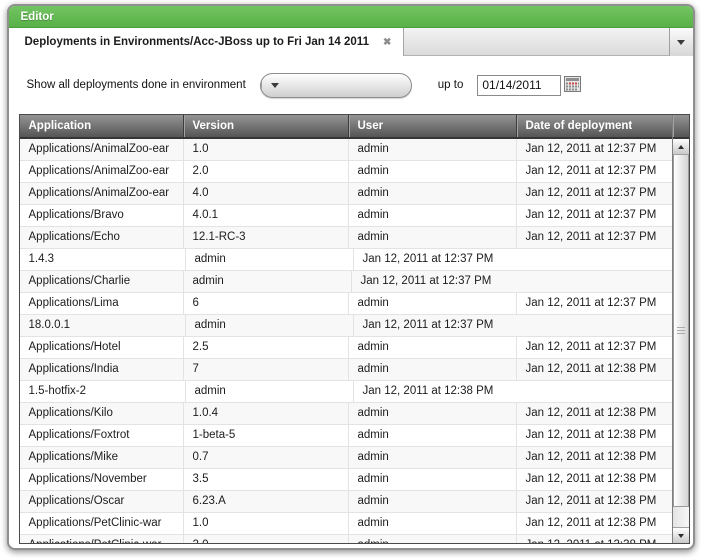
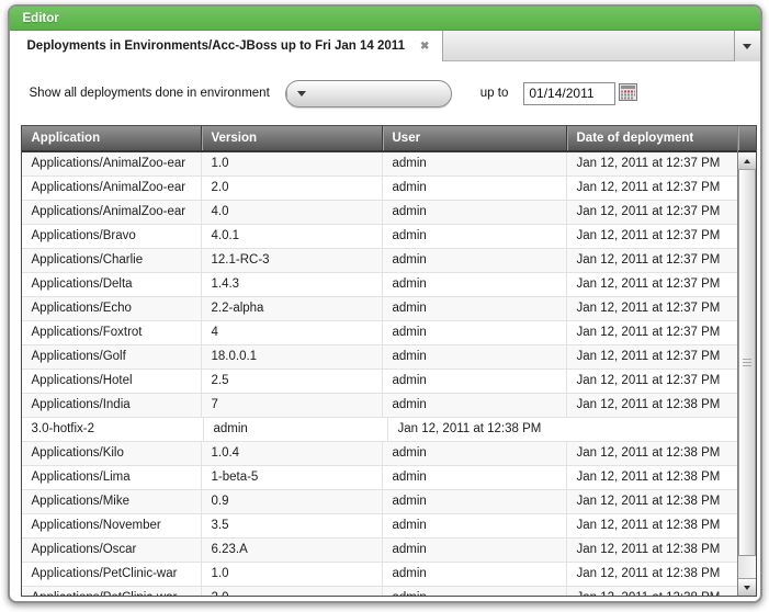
  Editor
  Deployments in Environments/Acc-JBoss up to Fri Jan 14 2011
  ✖
  Show all deployments done in environment
  up to
  01/14/2011
  Application
  Version
  User
  Date of deployment
  Applications/AnimalZoo-ear
  1.0
  admin
  Jan 12, 2011 at 12:37 PM
  Applications/AnimalZoo-ear
  2.0
  admin
  Jan 12, 2011 at 12:37 PM
  Applications/AnimalZoo-ear
  4.0
  admin
  Jan 12, 2011 at 12:37 PM
  Applications/Bravo
  4.0.1
  admin
  Jan 12, 2011 at 12:37 PM
- Applications/Echo
+ Applications/Charlie
  12.1-RC-3
  admin
  Jan 12, 2011 at 12:37 PM
+ Applications/Delta
  1.4.3
  admin
  Jan 12, 2011 at 12:37 PM
- Applications/Charlie
+ Applications/Echo
+ 2.2-alpha
  admin
  Jan 12, 2011 at 12:37 PM
- Applications/Lima
+ Applications/Foxtrot
- 6
+ 4
  admin
  Jan 12, 2011 at 12:37 PM
+ Applications/Golf
  18.0.0.1
  admin
  Jan 12, 2011 at 12:37 PM
  Applications/Hotel
  2.5
  admin
  Jan 12, 2011 at 12:37 PM
  Applications/India
  7
  admin
  Jan 12, 2011 at 12:38 PM
- 1.5-hotfix-2
+ 3.0-hotfix-2
  admin
  Jan 12, 2011 at 12:38 PM
  Applications/Kilo
  1.0.4
  admin
  Jan 12, 2011 at 12:38 PM
- Applications/Foxtrot
+ Applications/Lima
  1-beta-5
  admin
  Jan 12, 2011 at 12:38 PM
  Applications/Mike
- 0.7
+ 0.9
  admin
  Jan 12, 2011 at 12:38 PM
  Applications/November
  3.5
  admin
  Jan 12, 2011 at 12:38 PM
  Applications/Oscar
  6.23.A
  admin
  Jan 12, 2011 at 12:38 PM
  Applications/PetClinic-war
  1.0
  admin
  Jan 12, 2011 at 12:38 PM
